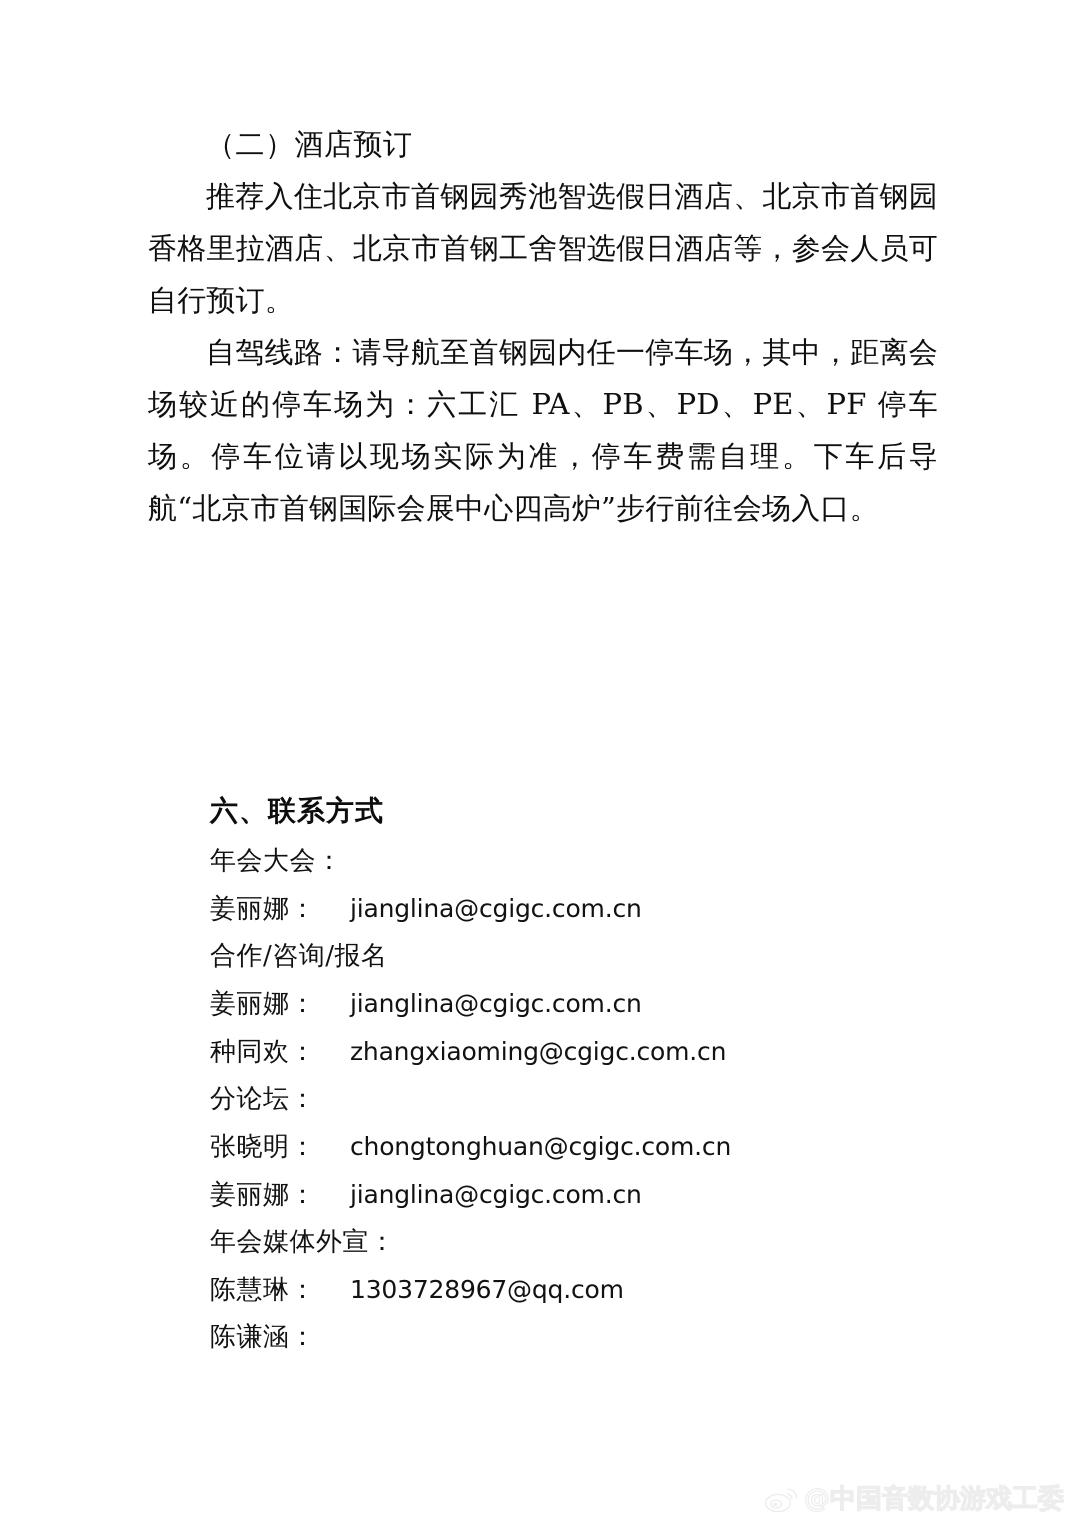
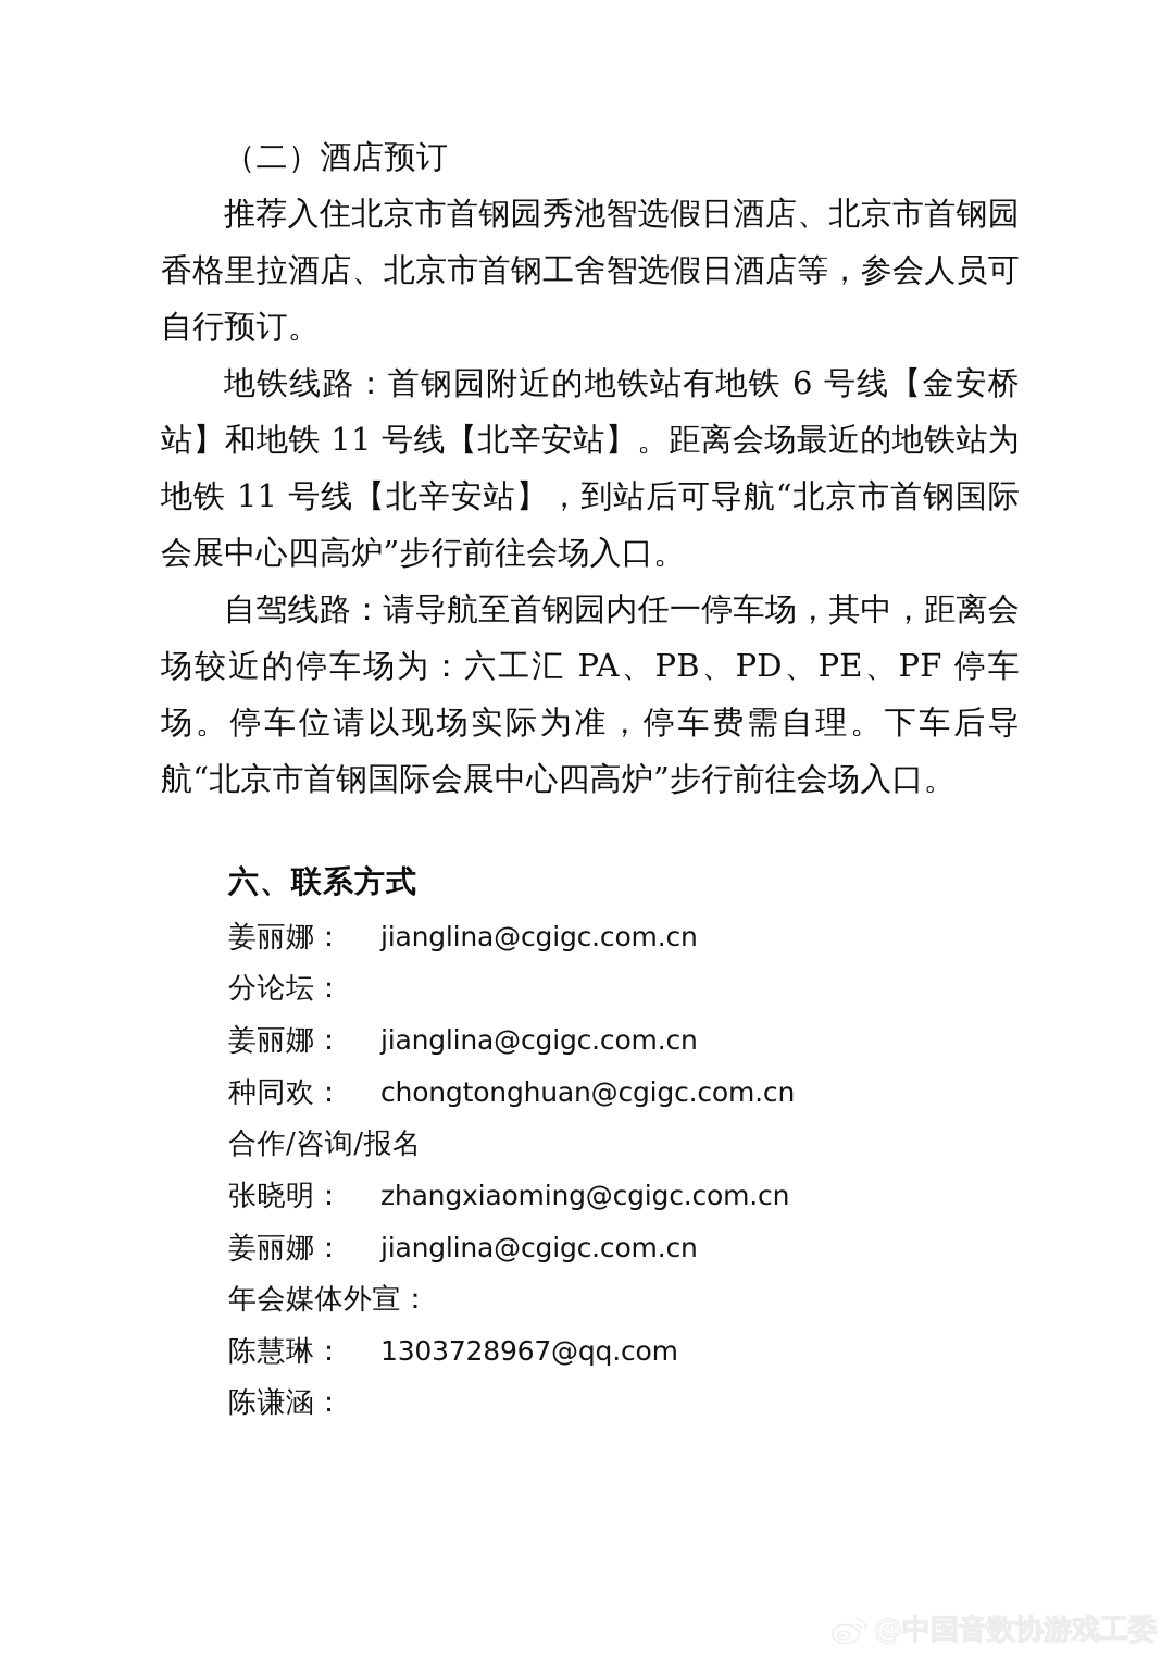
  （二）酒店预订
  推荐入住北京市首钢园秀池智选假日酒店、北京市首钢园香格里拉酒店、北京市首钢工舍智选假日酒店等，参会人员可自行预订。
+ 地铁线路：首钢园附近的地铁站有地铁 6 号线【金安桥站】和地铁 11 号线【北辛安站】。距离会场最近的地铁站为地铁 11 号线【北辛安站】，到站后可导航“北京市首钢国际会展中心四高炉”步行前往会场入口。
  自驾线路：请导航至首钢园内任一停车场，其中，距离会场较近的停车场为：六工汇 PA、PB、PD、PE、PF 停车场。停车位请以现场实际为准，停车费需自理。下车后导航“北京市首钢国际会展中心四高炉”步行前往会场入口。
  六、联系方式
- 年会大会：
  姜丽娜：
  jianglina@cgigc.com.cn
- 合作/咨询/报名
+ 分论坛：
  姜丽娜：
  jianglina@cgigc.com.cn
  种同欢：
- zhangxiaoming@cgigc.com.cn
+ chongtonghuan@cgigc.com.cn
- 分论坛：
+ 合作/咨询/报名
  张晓明：
- chongtonghuan@cgigc.com.cn
+ zhangxiaoming@cgigc.com.cn
  姜丽娜：
  jianglina@cgigc.com.cn
  年会媒体外宣：
  陈慧琳：
  1303728967@qq.com
  陈谦涵：
